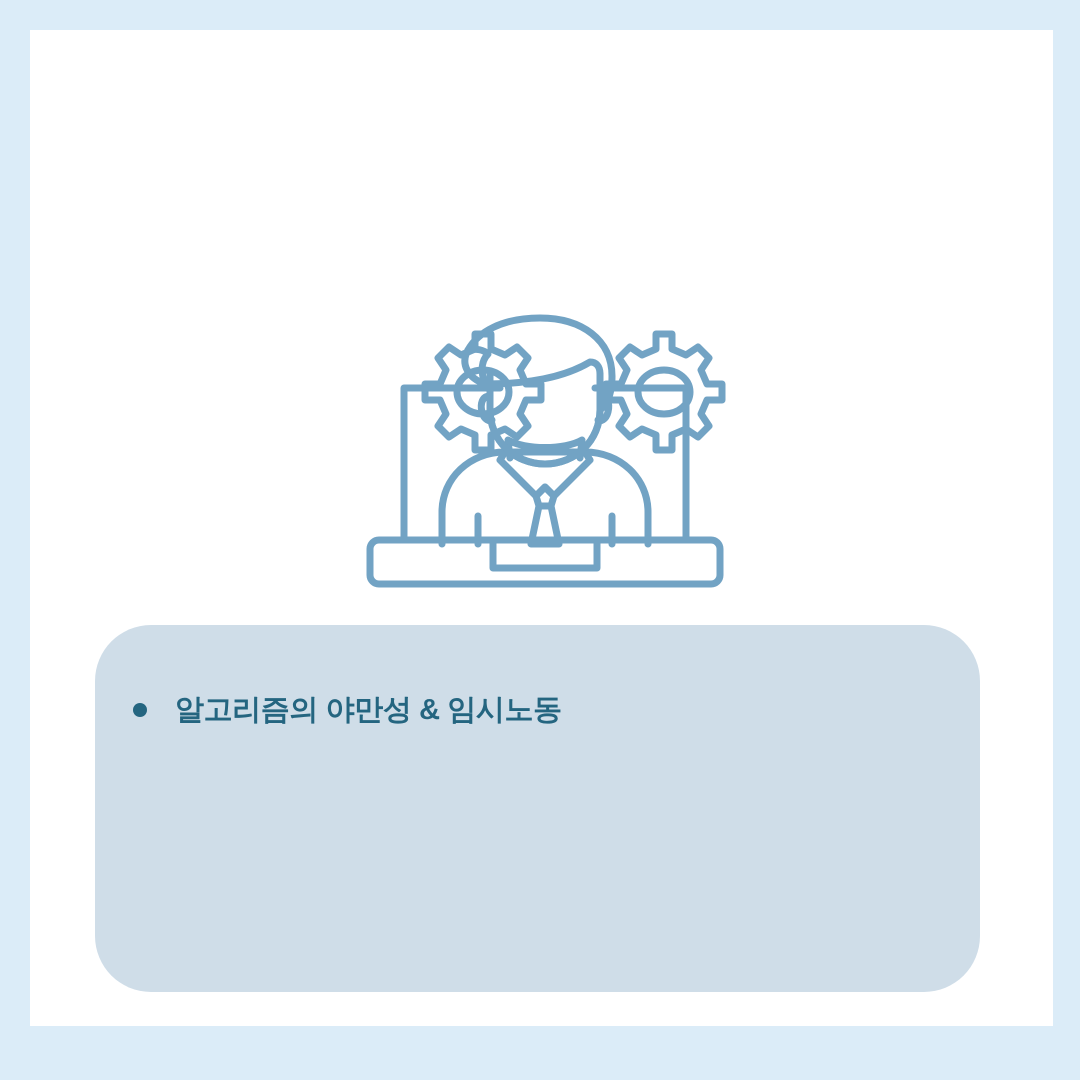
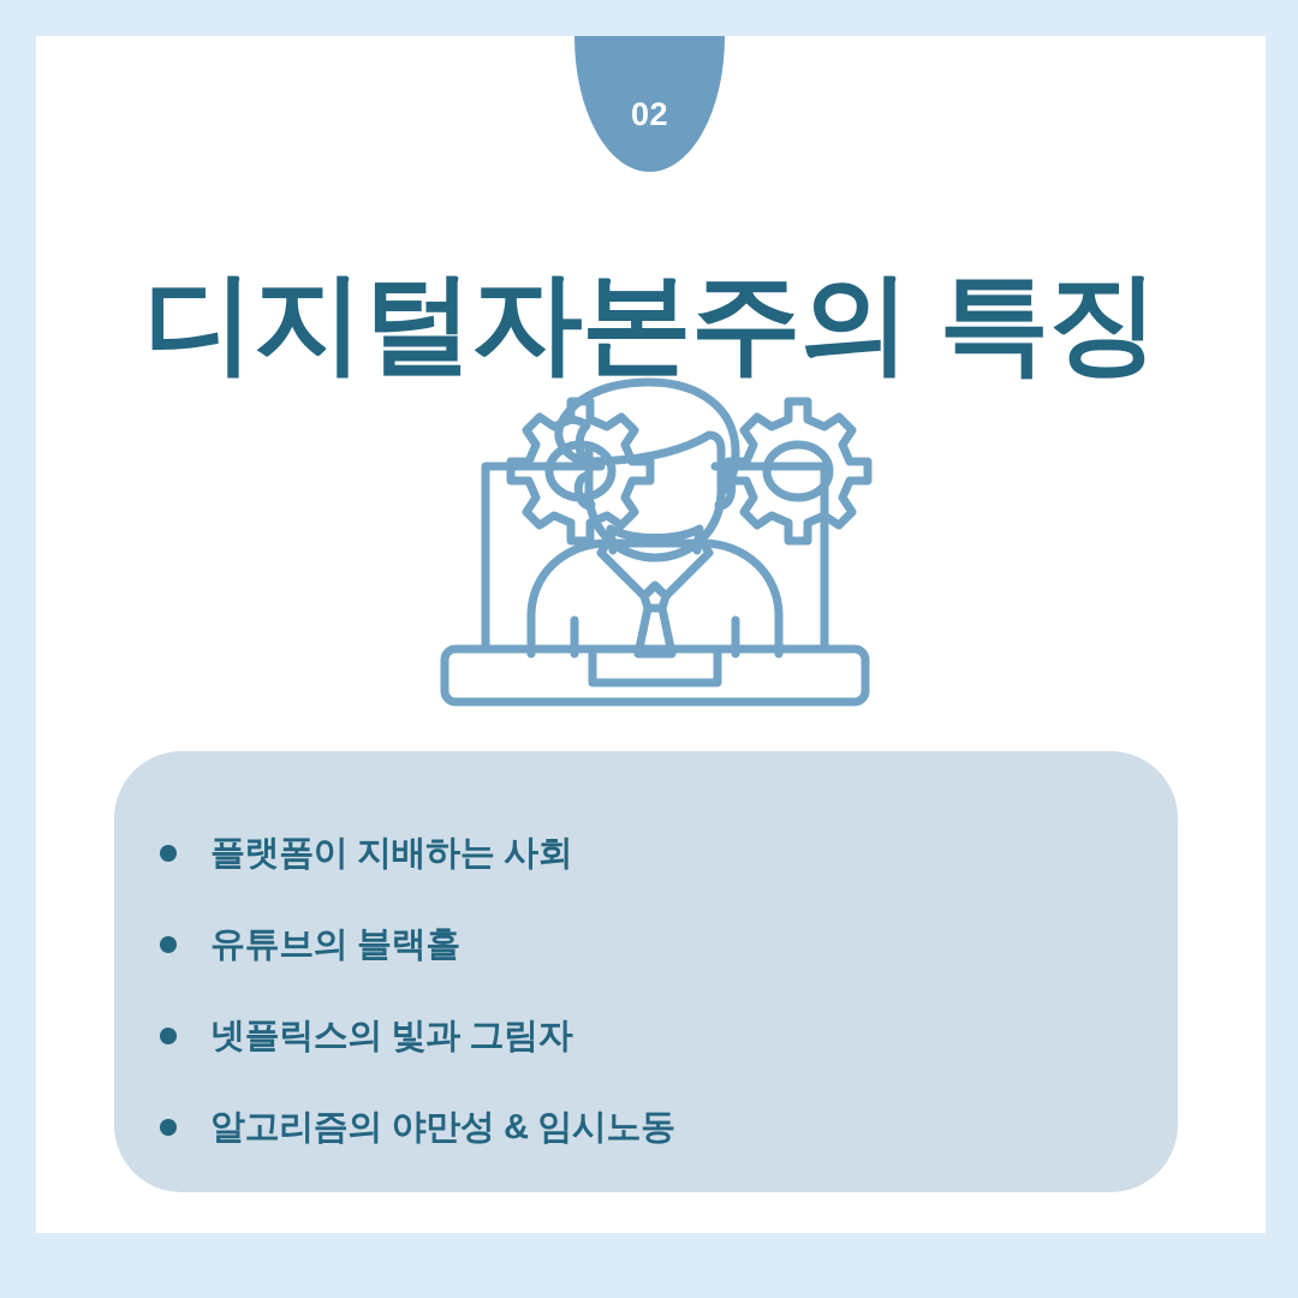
+ 02
+ 디지털자본주의 특징
+ 플랫폼이 지배하는 사회
+ 유튜브의 블랙홀
+ 넷플릭스의 빛과 그림자
  알고리즘의 야만성 & 임시노동
